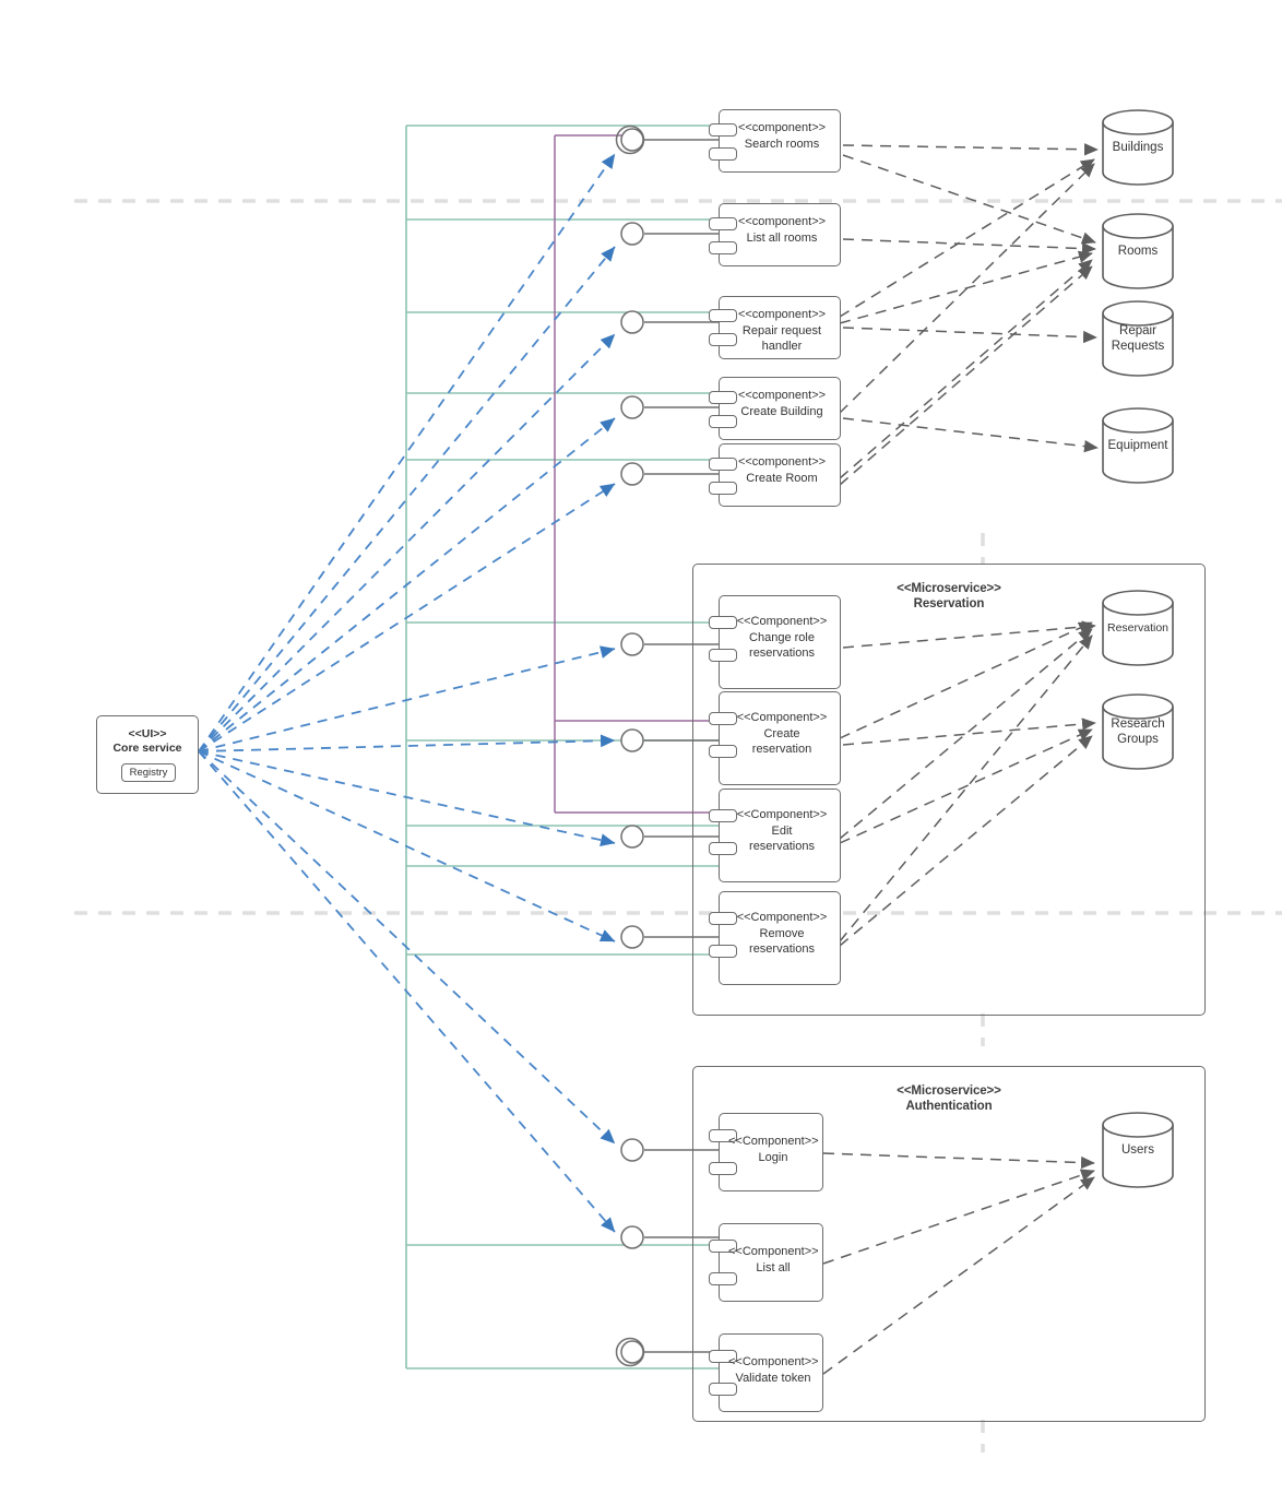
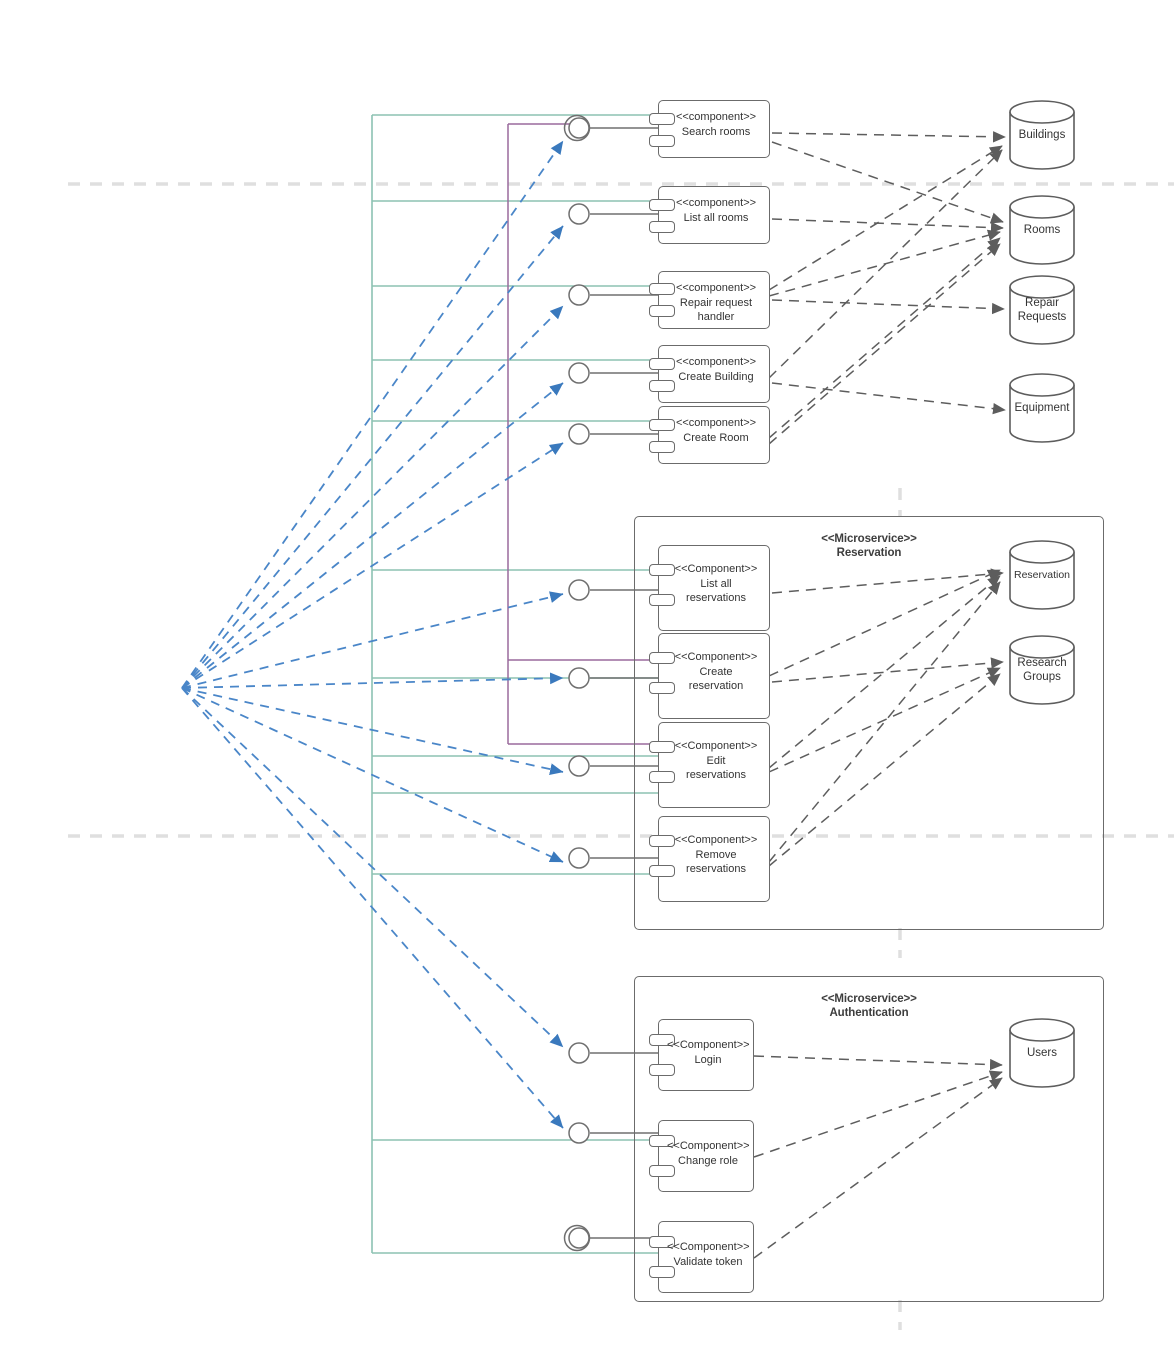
- <<UI>>
- Core service
- Registry
  <<component>>
  Search rooms
  <<component>>
  List all rooms
  <<component>>
  Repair request
  handler
  <<component>>
  Create Building
  <<component>>
  Create Room
  Buildings
  Rooms
  Repair
  Requests
  Equipment
  <<Microservice>>
  Reservation
  <<Component>>
- Change role
+ List all
  reservations
  <<Component>>
  Create
  reservation
  <<Component>>
  Edit
  reservations
  <<Component>>
  Remove
  reservations
  Reservation
  Research
  Groups
  <<Microservice>>
  Authentication
  <<Component>>
  Login
  <<Component>>
- List all
+ Change role
  <<Component>>
  Validate token
  Users
